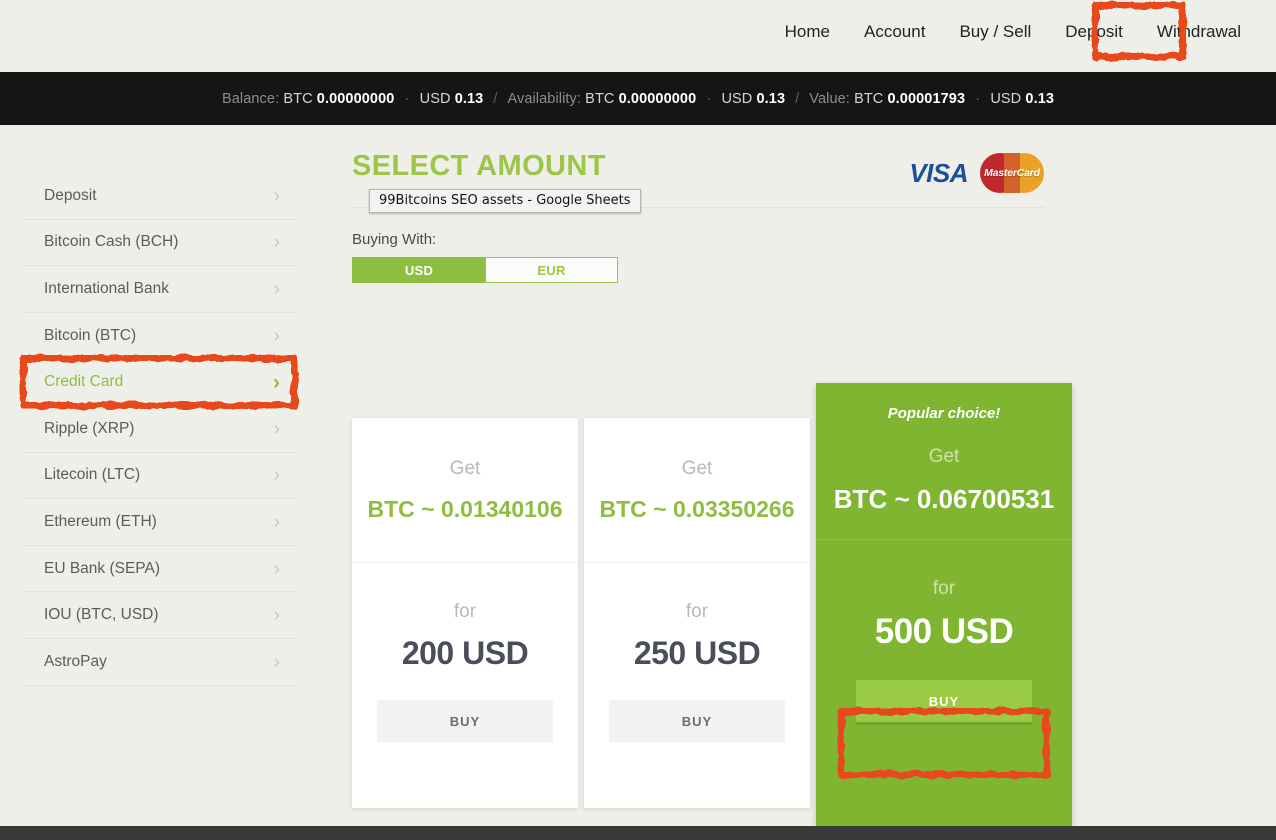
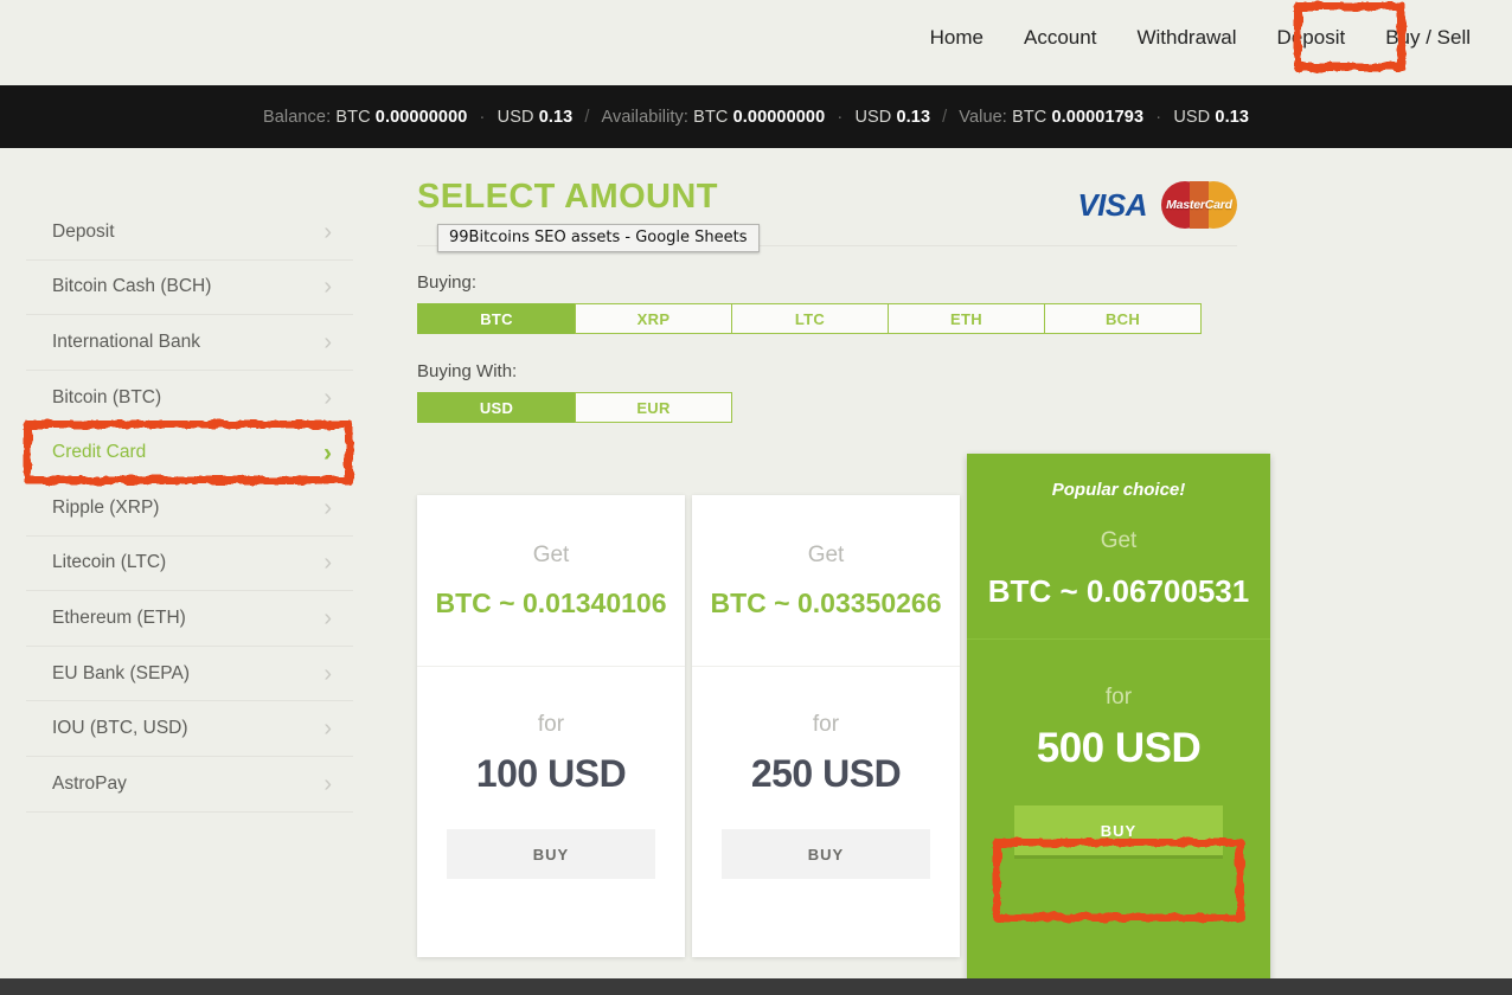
  Home
  Account
- Buy / Sell
+ Withdrawal
  Deposit
- Withdrawal
+ Buy / Sell
  Balance: BTC 0.00000000 · USD 0.13
  /
  Availability: BTC 0.00000000 · USD 0.13
  /
  Value: BTC 0.00001793 · USD 0.13
  Deposit
  ›
  Bitcoin Cash (BCH)
  ›
  International Bank
  ›
  Bitcoin (BTC)
  ›
  Credit Card
  ›
  Ripple (XRP)
  ›
  Litecoin (LTC)
  ›
  Ethereum (ETH)
  ›
  EU Bank (SEPA)
  ›
  IOU (BTC, USD)
  ›
  AstroPay
  ›
  SELECT AMOUNT
  VISA
  MasterCard
+ Buying:
+ BTC
+ XRP
+ LTC
+ ETH
+ BCH
  Buying With:
  USD
  EUR
  Get
  BTC ~ 0.01340106
  for
- 200 USD
+ 100 USD
  BUY
  Get
  BTC ~ 0.03350266
  for
  250 USD
  BUY
  Popular choice!
  Get
  BTC ~ 0.06700531
  for
  500 USD
  BUY
  99Bitcoins SEO assets - Google Sheets
